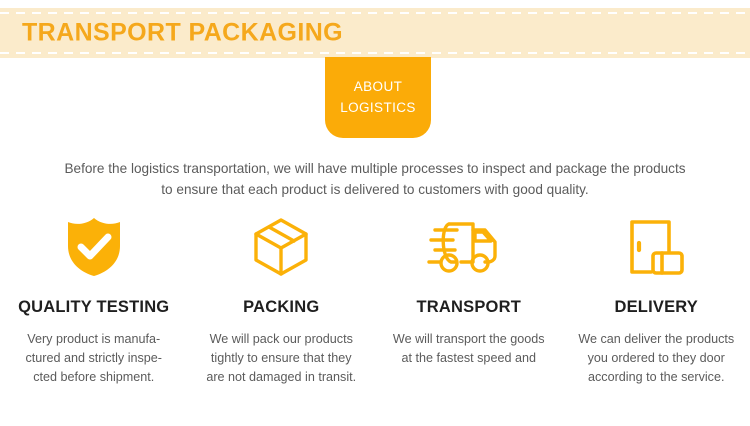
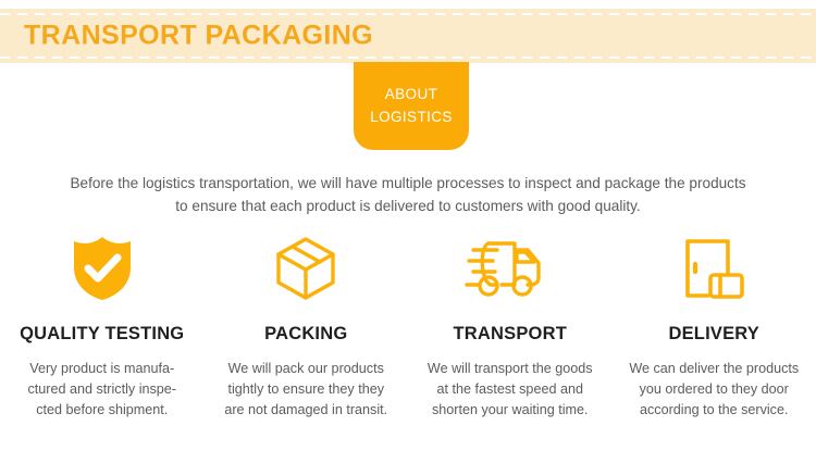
  TRANSPORT PACKAGING
  ABOUT
  LOGISTICS
  Before the logistics transportation, we will have multiple processes to inspect and package the products
  to ensure that each product is delivered to customers with good quality.
  QUALITY TESTING
  Very product is manufa-
  ctured and strictly inspe-
  cted before shipment.
  PACKING
  We will pack our products
- tightly to ensure that they
+ tightly to ensure they they
  are not damaged in transit.
  TRANSPORT
  We will transport the goods
  at the fastest speed and
+ shorten your waiting time.
  DELIVERY
  We can deliver the products
  you ordered to they door
  according to the service.
